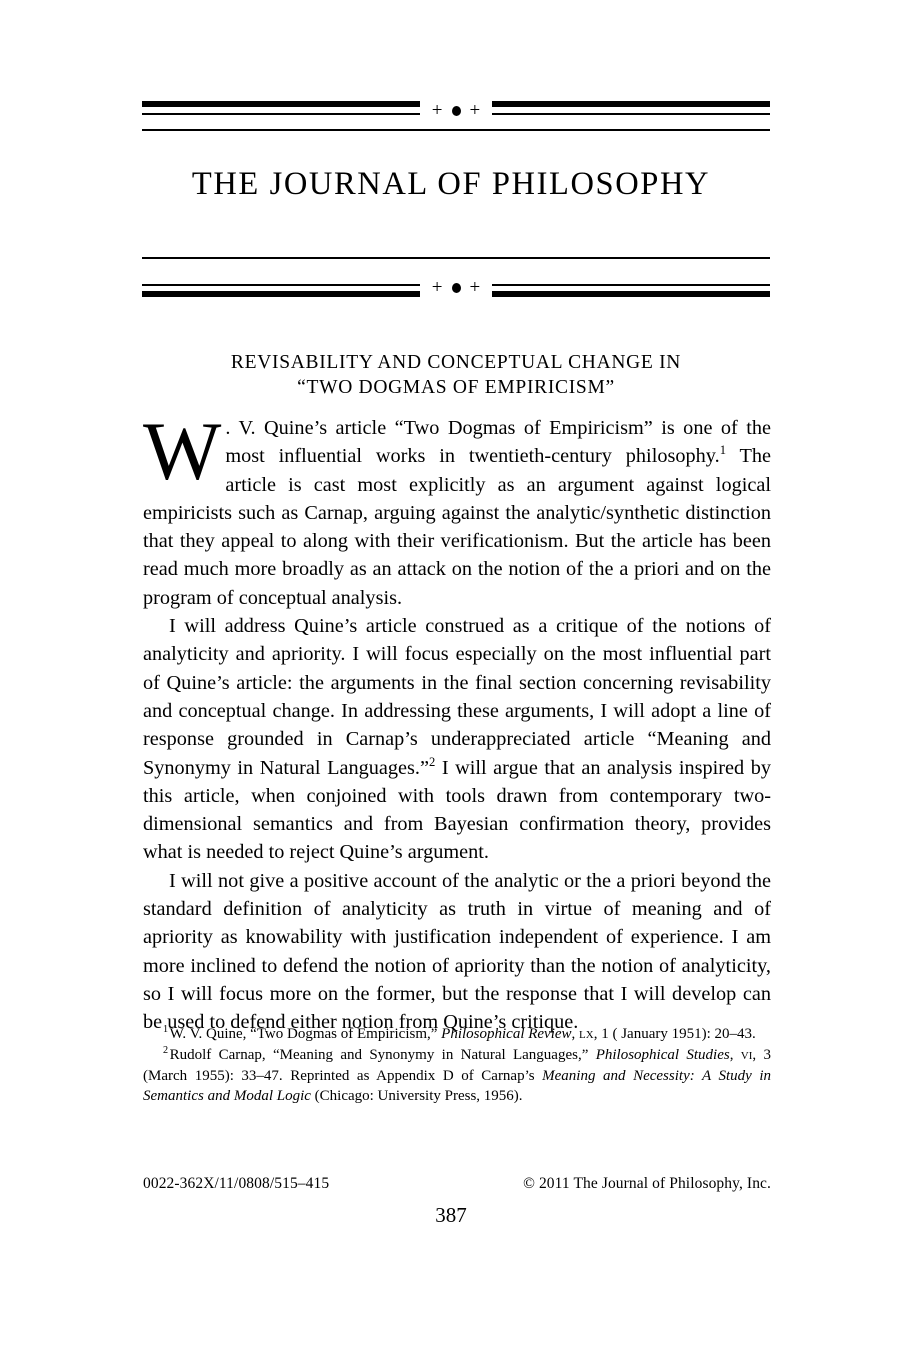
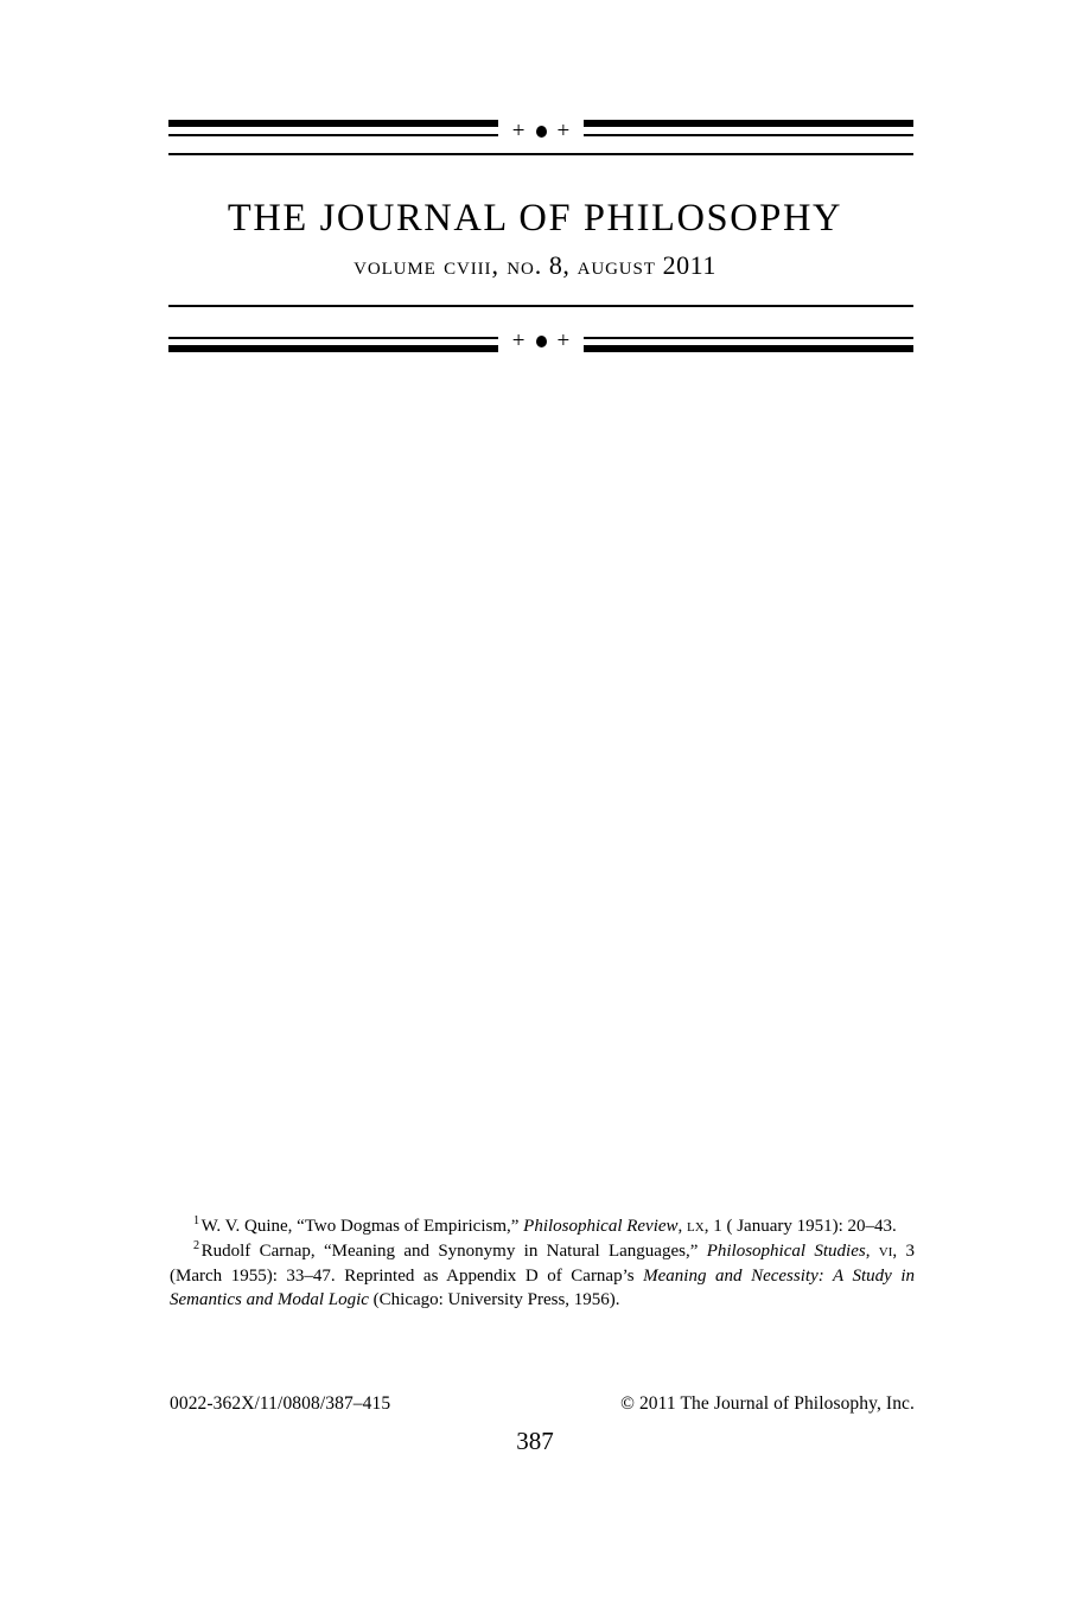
  +
  +
  THE JOURNAL OF PHILOSOPHY
+ volume cviii, no. 8, august 2011
  +
  +
- REVISABILITY AND CONCEPTUAL CHANGE IN
- “TWO DOGMAS OF EMPIRICISM”
- W
- . V. Quine’s article “Two Dogmas of Empiricism” is one of the most influential works in twentieth-century philosophy.1 The article is cast most explicitly as an argument against logical empiricists such as Carnap, arguing against the analytic/synthetic distinction that they appeal to along with their verificationism. But the article has been read much more broadly as an attack on the notion of the a priori and on the program of conceptual analysis.
- I will address Quine’s article construed as a critique of the notions of analyticity and apriority. I will focus especially on the most influential part of Quine’s article: the arguments in the final section concerning revisability and conceptual change. In addressing these arguments, I will adopt a line of response grounded in Carnap’s underappreciated article “Meaning and Synonymy in Natural Languages.”2 I will argue that an analysis inspired by this article, when conjoined with tools drawn from contemporary two-dimensional semantics and from Bayesian confirmation theory, provides what is needed to reject Quine’s argument.
- I will not give a positive account of the analytic or the a priori beyond the standard definition of analyticity as truth in virtue of meaning and of apriority as knowability with justification independent of experience. I am more inclined to defend the notion of apriority than the notion of analyticity, so I will focus more on the former, but the response that I will develop can be used to defend either notion from Quine’s critique.
  1 W. V. Quine, “Two Dogmas of Empiricism,” Philosophical Review, lx, 1 ( January 1951): 20–43.
  2 Rudolf Carnap, “Meaning and Synonymy in Natural Languages,” Philosophical Studies, vi, 3 (March 1955): 33–47. Reprinted as Appendix D of Carnap’s Meaning and Necessity: A Study in Semantics and Modal Logic (Chicago: University Press, 1956).
- 0022-362X/11/0808/515–415
+ 0022-362X/11/0808/387–415
  © 2011 The Journal of Philosophy, Inc.
  387
